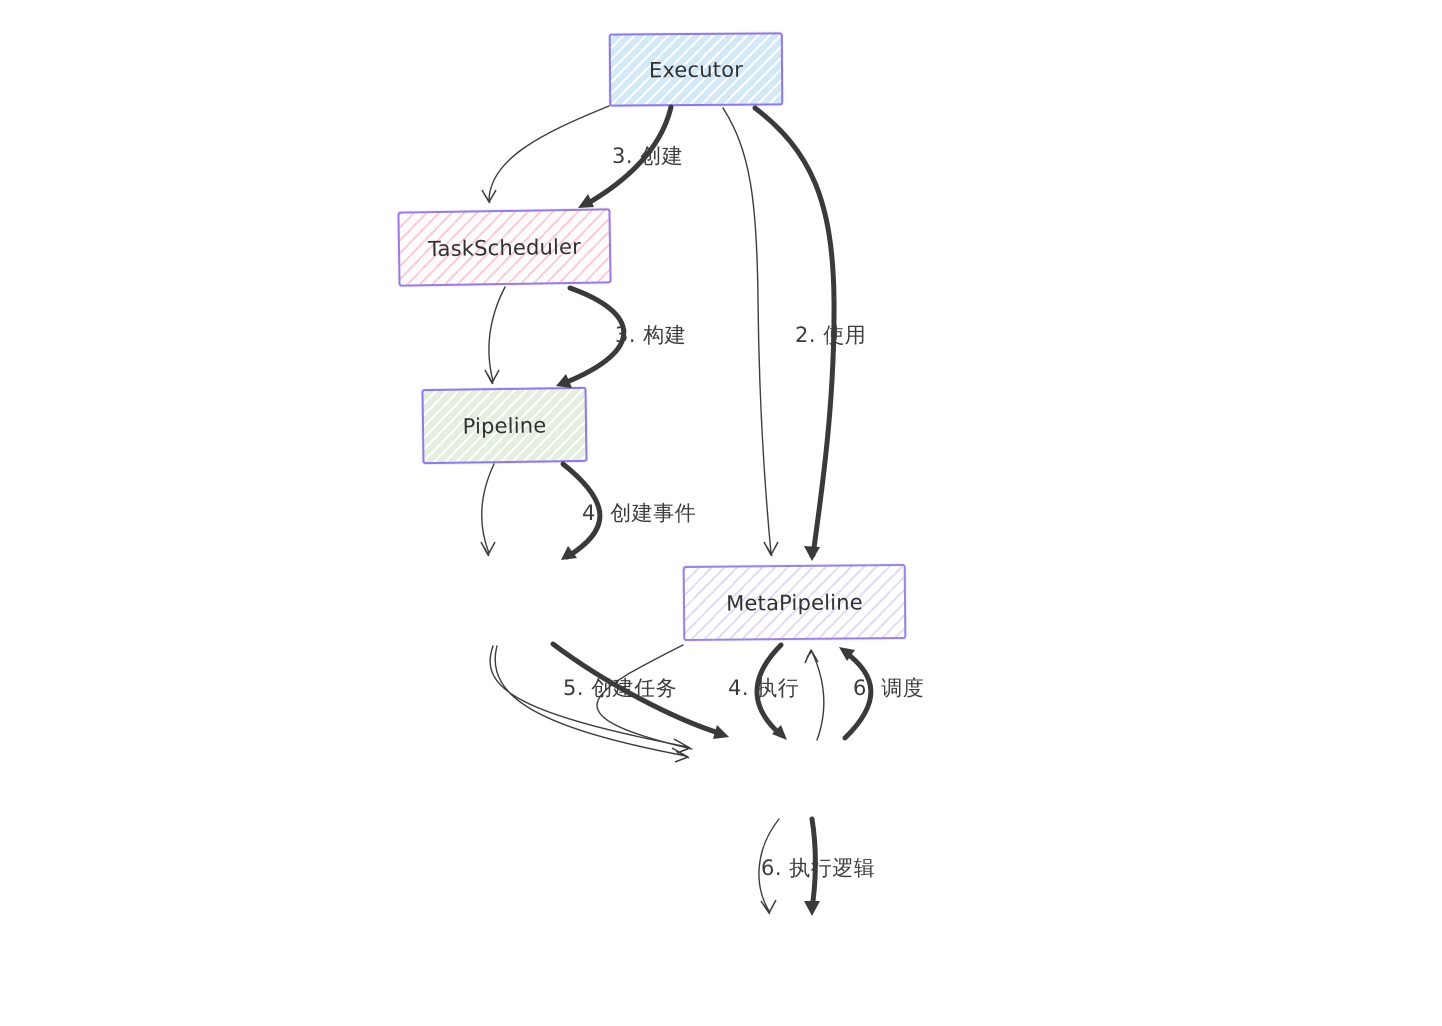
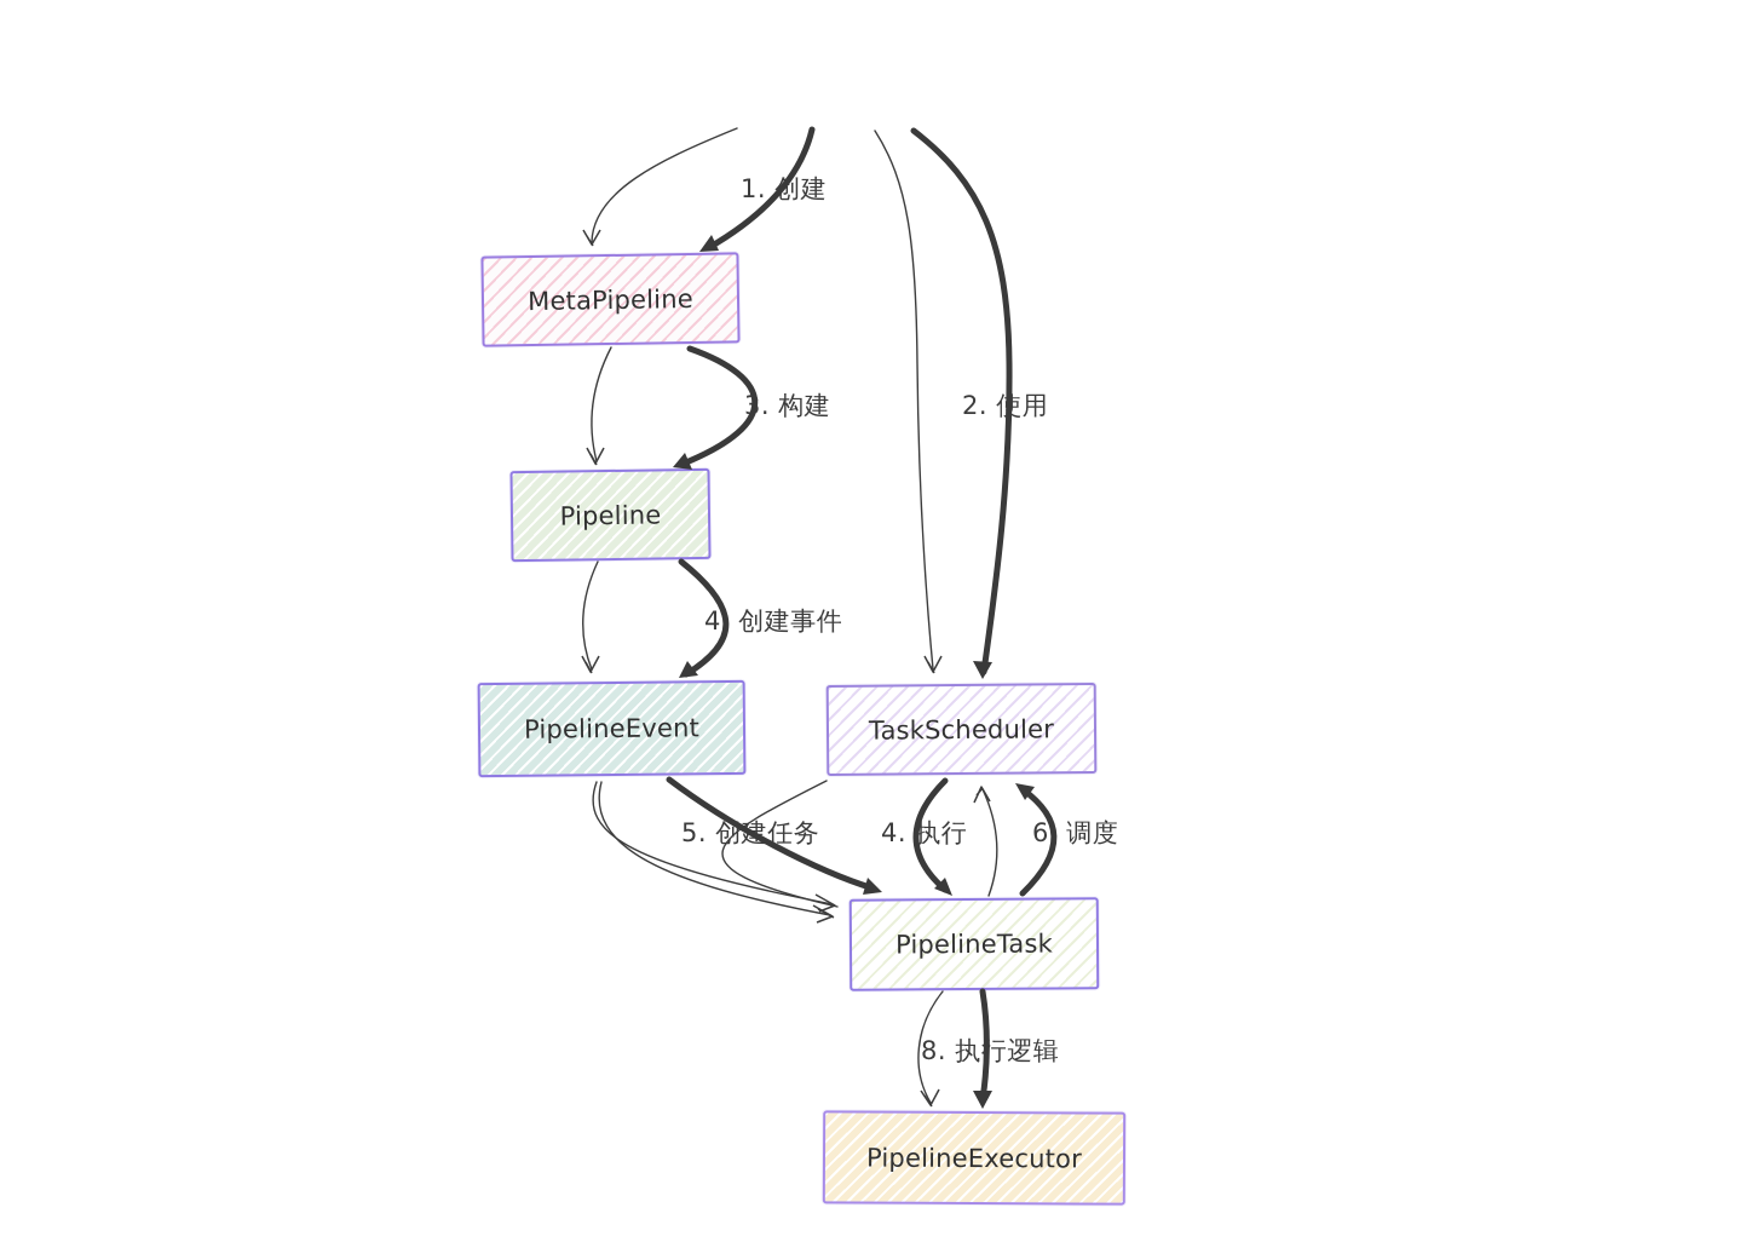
- 3. 创建
+ 1. 创建
  2.用
  . 构建
  4 创建事件
  5. 创任务
  6 调度
  4. 执行
- 6. 执行逻辑
+ 8. 执行逻辑
- Executor
- TaskScheduler
+ MetaPipeline
  Pipeline
+ PipelineEvent
- MetaPipeline
+ TaskScheduler
+ PipelineTask
+ PipelineExecutor
